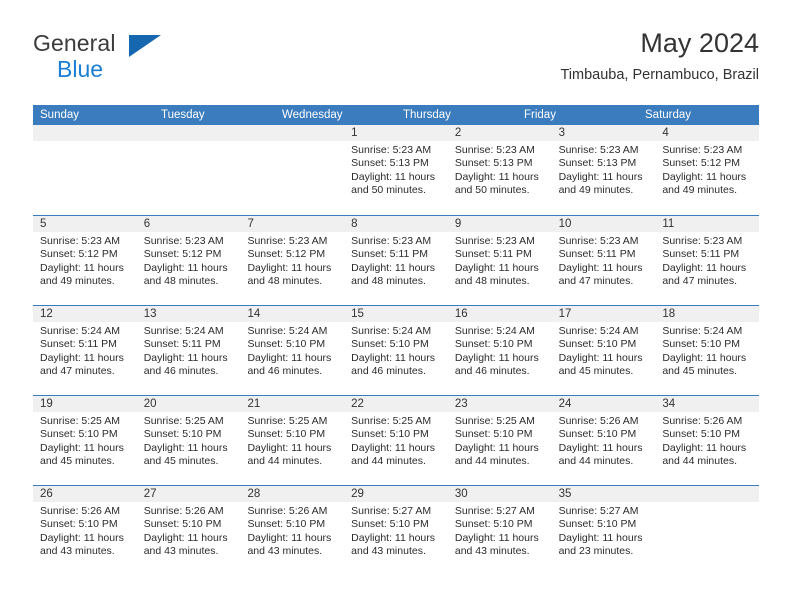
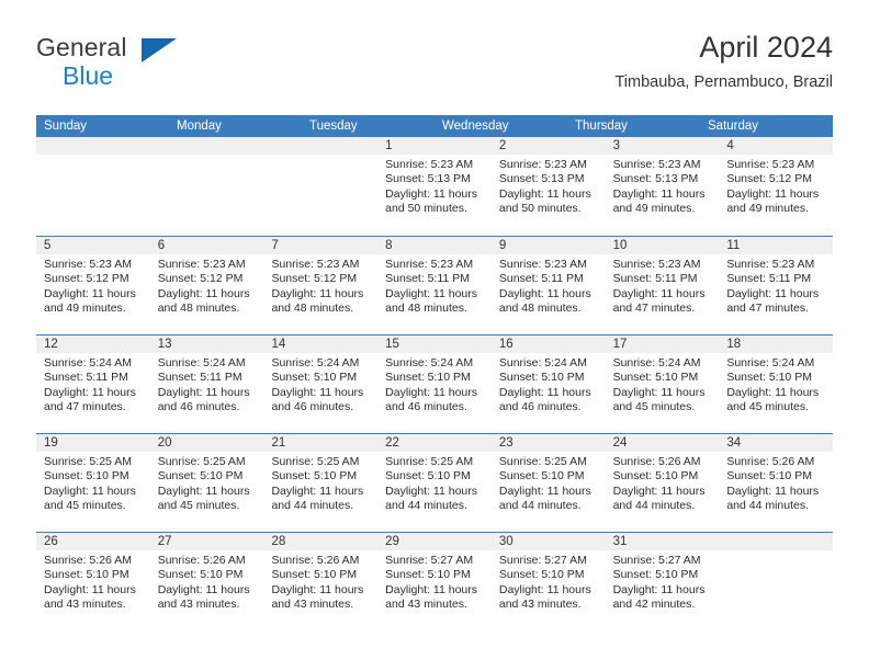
  General
  Blue
- May 2024
+ April 2024
  Timbauba, Pernambuco, Brazil
  Sunday
+ Monday
  Tuesday
  Wednesday
  Thursday
- Friday
  Saturday
  1
  Sunrise: 5:23 AM
  Sunset: 5:13 PM
  Daylight: 11 hours
  and 50 minutes.
  2
  Sunrise: 5:23 AM
  Sunset: 5:13 PM
  Daylight: 11 hours
  and 50 minutes.
  3
  Sunrise: 5:23 AM
  Sunset: 5:13 PM
  Daylight: 11 hours
  and 49 minutes.
  4
  Sunrise: 5:23 AM
  Sunset: 5:12 PM
  Daylight: 11 hours
  and 49 minutes.
  5
  Sunrise: 5:23 AM
  Sunset: 5:12 PM
  Daylight: 11 hours
  and 49 minutes.
  6
  Sunrise: 5:23 AM
  Sunset: 5:12 PM
  Daylight: 11 hours
  and 48 minutes.
  7
  Sunrise: 5:23 AM
  Sunset: 5:12 PM
  Daylight: 11 hours
  and 48 minutes.
  8
  Sunrise: 5:23 AM
  Sunset: 5:11 PM
  Daylight: 11 hours
  and 48 minutes.
  9
  Sunrise: 5:23 AM
  Sunset: 5:11 PM
  Daylight: 11 hours
  and 48 minutes.
  10
  Sunrise: 5:23 AM
  Sunset: 5:11 PM
  Daylight: 11 hours
  and 47 minutes.
  11
  Sunrise: 5:23 AM
  Sunset: 5:11 PM
  Daylight: 11 hours
  and 47 minutes.
  12
  Sunrise: 5:24 AM
  Sunset: 5:11 PM
  Daylight: 11 hours
  and 47 minutes.
  13
  Sunrise: 5:24 AM
  Sunset: 5:11 PM
  Daylight: 11 hours
  and 46 minutes.
  14
  Sunrise: 5:24 AM
  Sunset: 5:10 PM
  Daylight: 11 hours
  and 46 minutes.
  15
  Sunrise: 5:24 AM
  Sunset: 5:10 PM
  Daylight: 11 hours
  and 46 minutes.
  16
  Sunrise: 5:24 AM
  Sunset: 5:10 PM
  Daylight: 11 hours
  and 46 minutes.
  17
  Sunrise: 5:24 AM
  Sunset: 5:10 PM
  Daylight: 11 hours
  and 45 minutes.
  18
  Sunrise: 5:24 AM
  Sunset: 5:10 PM
  Daylight: 11 hours
  and 45 minutes.
  19
  Sunrise: 5:25 AM
  Sunset: 5:10 PM
  Daylight: 11 hours
  and 45 minutes.
  20
  Sunrise: 5:25 AM
  Sunset: 5:10 PM
  Daylight: 11 hours
  and 45 minutes.
  21
  Sunrise: 5:25 AM
  Sunset: 5:10 PM
  Daylight: 11 hours
  and 44 minutes.
  22
  Sunrise: 5:25 AM
  Sunset: 5:10 PM
  Daylight: 11 hours
  and 44 minutes.
  23
  Sunrise: 5:25 AM
  Sunset: 5:10 PM
  Daylight: 11 hours
  and 44 minutes.
  24
  Sunrise: 5:26 AM
  Sunset: 5:10 PM
  Daylight: 11 hours
  and 44 minutes.
  34
  Sunrise: 5:26 AM
  Sunset: 5:10 PM
  Daylight: 11 hours
  and 44 minutes.
  26
  Sunrise: 5:26 AM
  Sunset: 5:10 PM
  Daylight: 11 hours
  and 43 minutes.
  27
  Sunrise: 5:26 AM
  Sunset: 5:10 PM
  Daylight: 11 hours
  and 43 minutes.
  28
  Sunrise: 5:26 AM
  Sunset: 5:10 PM
  Daylight: 11 hours
  and 43 minutes.
  29
  Sunrise: 5:27 AM
  Sunset: 5:10 PM
  Daylight: 11 hours
  and 43 minutes.
  30
  Sunrise: 5:27 AM
  Sunset: 5:10 PM
  Daylight: 11 hours
  and 43 minutes.
- 35
+ 31
  Sunrise: 5:27 AM
  Sunset: 5:10 PM
  Daylight: 11 hours
- and 23 minutes.
+ and 42 minutes.
